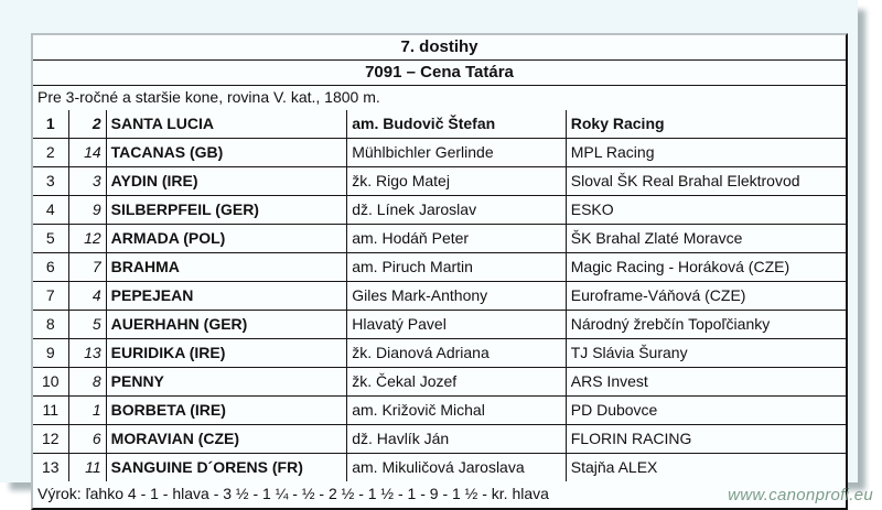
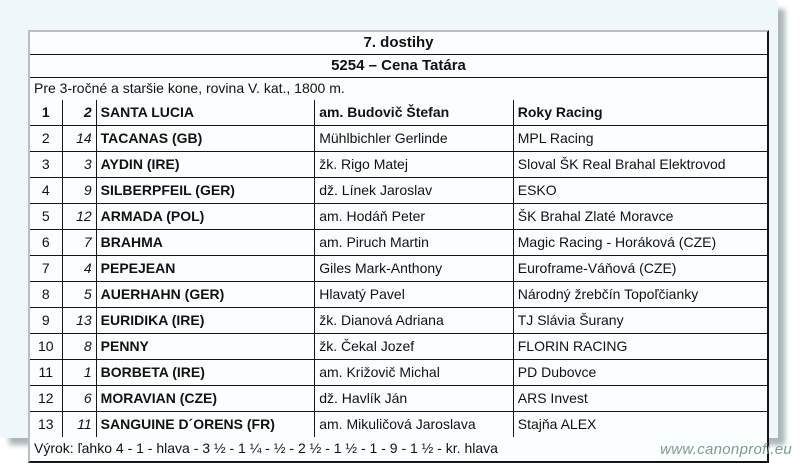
  7. dostihy
- 7091 – Cena Tatára
+ 5254 – Cena Tatára
  Pre 3-ročné a staršie kone, rovina V. kat., 1800 m.
  1	2	SANTA LUCIA	am. Budovič Štefan	Roky Racing
  2	14	TACANAS (GB)	Mühlbichler Gerlinde	MPL Racing
  3	3	AYDIN (IRE)	žk. Rigo Matej	Sloval ŠK Real Brahal Elektrovod
  4	9	SILBERPFEIL (GER)	dž. Línek Jaroslav	ESKO
  5	12	ARMADA (POL)	am. Hodáň Peter	ŠK Brahal Zlaté Moravce
  6	7	BRAHMA	am. Piruch Martin	Magic Racing - Horáková (CZE)
  7	4	PEPEJEAN	Giles Mark-Anthony	Euroframe-Váňová (CZE)
  8	5	AUERHAHN (GER)	Hlavatý Pavel	Národný žrebčín Topoľčianky
  9	13	EURIDIKA (IRE)	žk. Dianová Adriana	TJ Slávia Šurany
- 10	8	PENNY	žk. Čekal Jozef	ARS Invest
+ 10	8	PENNY	žk. Čekal Jozef	FLORIN RACING
  11	1	BORBETA (IRE)	am. Križovič Michal	PD Dubovce
- 12	6	MORAVIAN (CZE)	dž. Havlík Ján	FLORIN RACING
+ 12	6	MORAVIAN (CZE)	dž. Havlík Ján	ARS Invest
  13	11	SANGUINE D´ORENS (FR)	am. Mikuličová Jaroslava	Stajňa ALEX
  Výrok: ľahko 4 - 1 - hlava - 3 ½ - 1 ¼ - ½ - 2 ½ - 1 ½ - 1 - 9 - 1 ½ - kr. hlava
  www.canonprofi.eu
